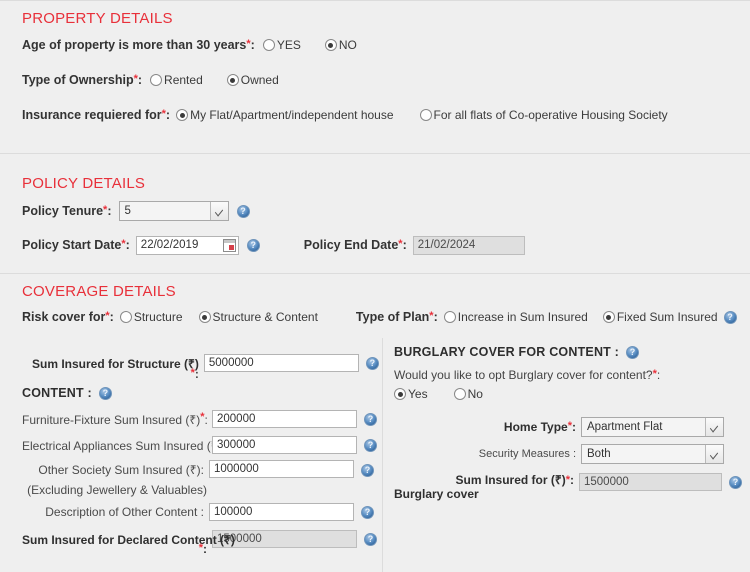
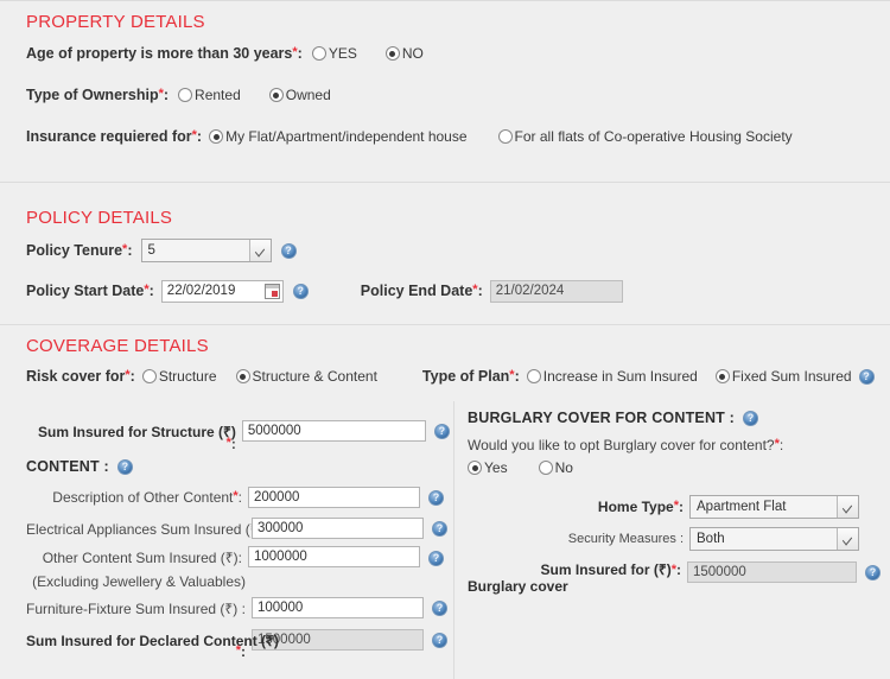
  PROPERTY DETAILS
  Age of property is more than 30 years*:
  YES
  NO
  Type of Ownership*:
  Rented
  Owned
  Insurance requiered for*:
  My Flat/Apartment/independent house
  For all flats of Co-operative Housing Society
  POLICY DETAILS
  Policy Tenure*:
  5
  Policy Start Date*:
  22/02/2019
  Policy End Date*:
  21/02/2024
  COVERAGE DETAILS
  Risk cover for*:
  Structure
  Structure & Content
  Type of Plan*:
  Increase in Sum Insured
  Fixed Sum Insured
  Sum Insured for Structure (₹)
  *
  :
  5000000
  CONTENT :
- Furniture-Fixture Sum Insured (₹)*:
+ Description of Other Content*:
  200000
  Electrical Appliances Sum Insured (
  300000
- Other Society Sum Insured (₹):
+ Other Content Sum Insured (₹):
  1000000
  (Excluding Jewellery & Valuables)
- Description of Other Content :
+ Furniture-Fixture Sum Insured (₹) :
  100000
  Sum Insured for Declared Content (₹)
  *
  :
  1500000
  BURGLARY COVER FOR CONTENT :
  Would you like to opt Burglary cover for content?*:
  Yes
  No
  Home Type*:
  Apartment Flat
  Security Measures :
  Both
  Sum Insured for (₹)*:
  Burglary cover
  1500000
